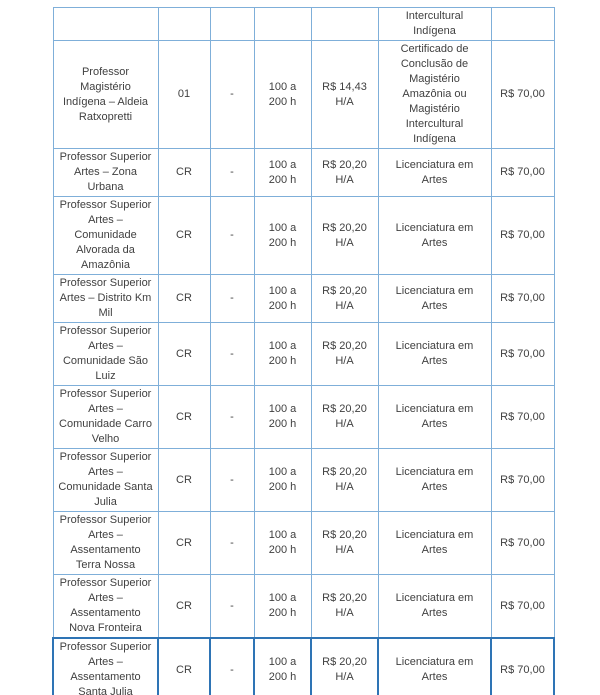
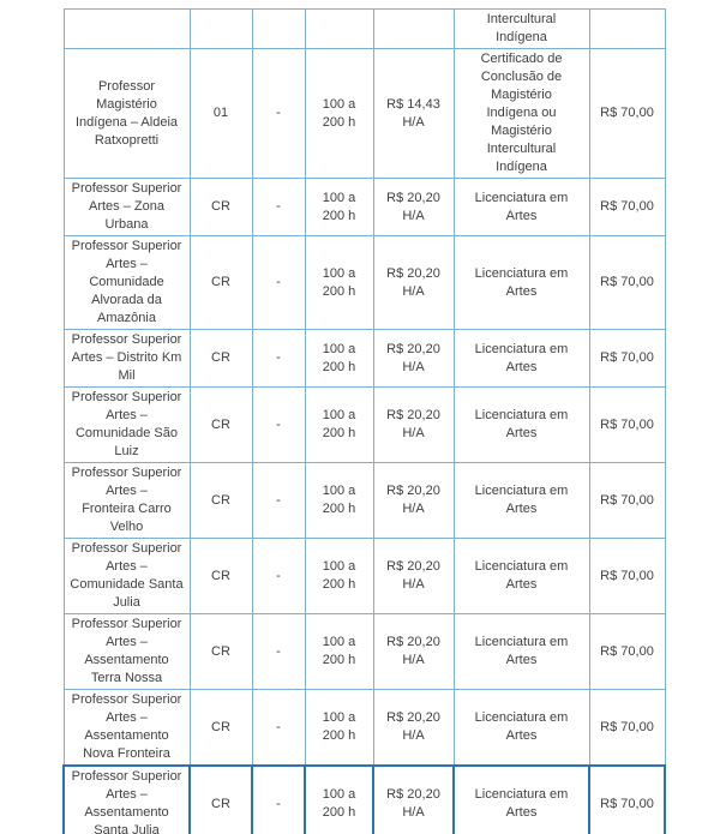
  					Intercultural Indígena
- Professor Magistério Indígena – Aldeia Ratxopretti	01	-	100 a 200 h	R$ 14,43 H/A	Certificado de Conclusão de Magistério Amazônia ou Magistério Intercultural Indígena	R$ 70,00
+ Professor Magistério Indígena – Aldeia Ratxopretti	01	-	100 a 200 h	R$ 14,43 H/A	Certificado de Conclusão de Magistério Indígena ou Magistério Intercultural Indígena	R$ 70,00
  Professor Superior Artes – Zona Urbana	CR	-	100 a 200 h	R$ 20,20 H/A	Licenciatura em Artes	R$ 70,00
  Professor Superior Artes – Comunidade Alvorada da Amazônia	CR	-	100 a 200 h	R$ 20,20 H/A	Licenciatura em Artes	R$ 70,00
  Professor Superior Artes – Distrito Km Mil	CR	-	100 a 200 h	R$ 20,20 H/A	Licenciatura em Artes	R$ 70,00
  Professor Superior Artes – Comunidade São Luiz	CR	-	100 a 200 h	R$ 20,20 H/A	Licenciatura em Artes	R$ 70,00
- Professor Superior Artes – Comunidade Carro Velho	CR	-	100 a 200 h	R$ 20,20 H/A	Licenciatura em Artes	R$ 70,00
+ Professor Superior Artes – Fronteira Carro Velho	CR	-	100 a 200 h	R$ 20,20 H/A	Licenciatura em Artes	R$ 70,00
  Professor Superior Artes – Comunidade Santa Julia	CR	-	100 a 200 h	R$ 20,20 H/A	Licenciatura em Artes	R$ 70,00
  Professor Superior Artes – Assentamento Terra Nossa	CR	-	100 a 200 h	R$ 20,20 H/A	Licenciatura em Artes	R$ 70,00
  Professor Superior Artes – Assentamento Nova Fronteira	CR	-	100 a 200 h	R$ 20,20 H/A	Licenciatura em Artes	R$ 70,00
  Professor Superior Artes – Assentamento Santa Julia	CR	-	100 a 200 h	R$ 20,20 H/A	Licenciatura em Artes	R$ 70,00
